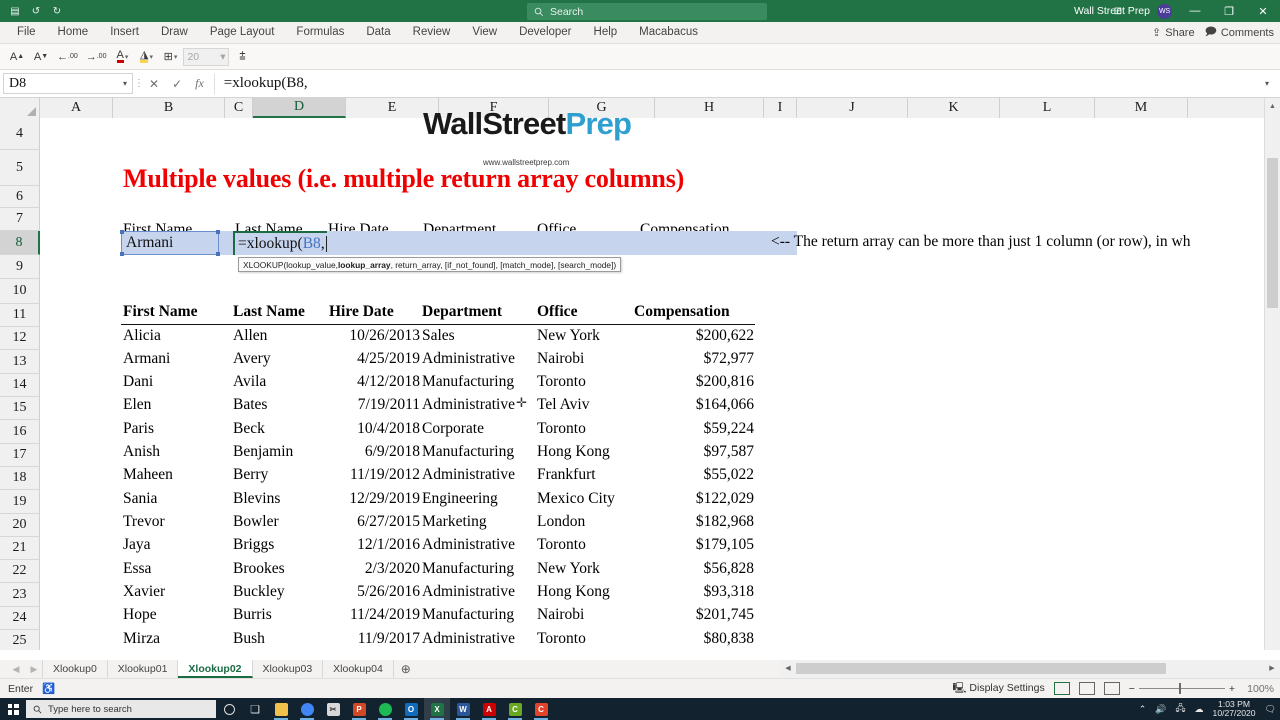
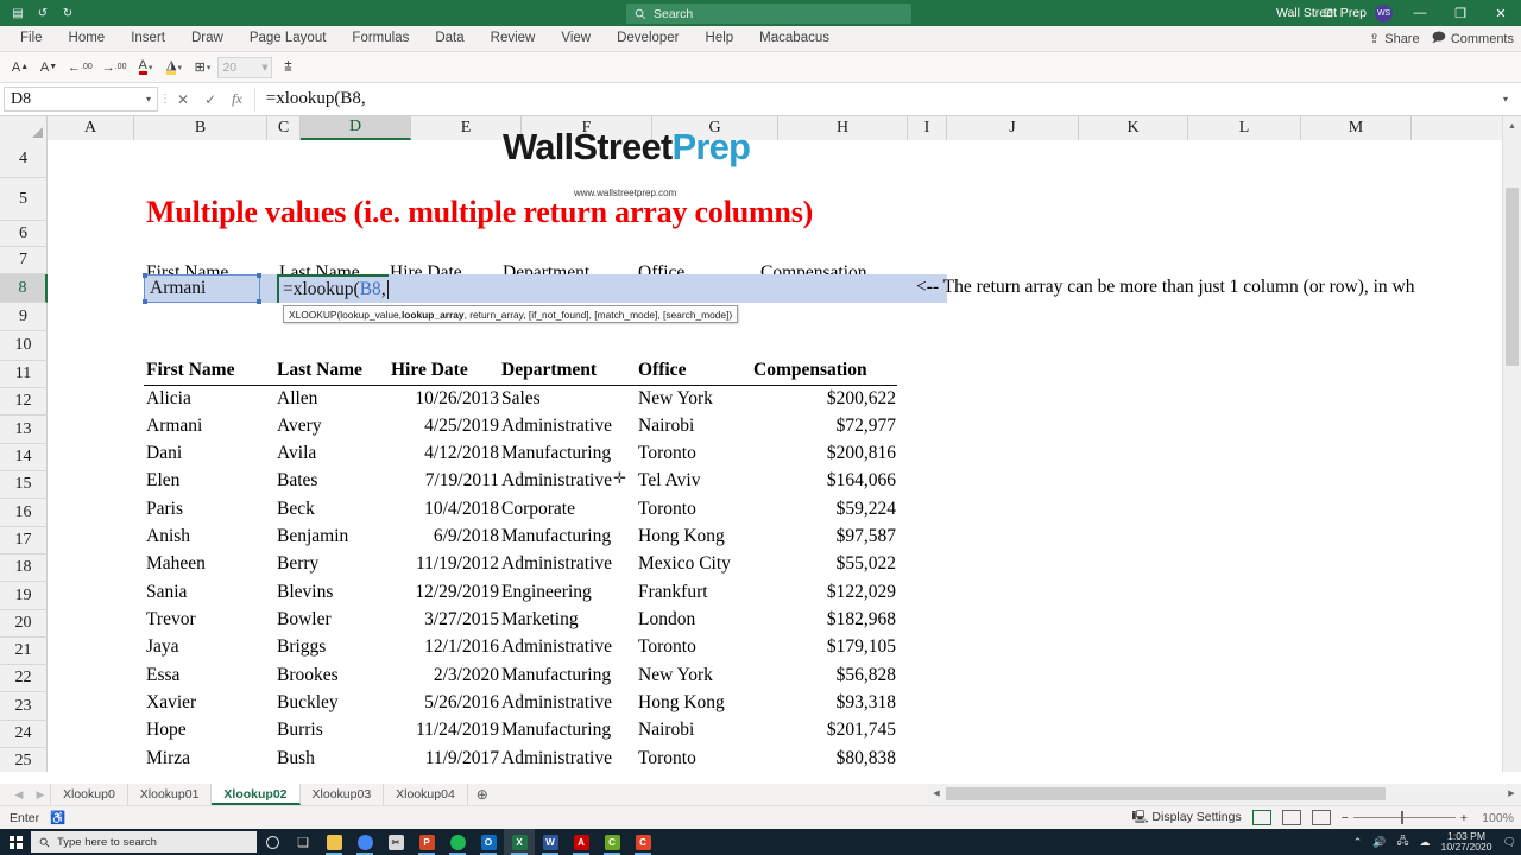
  ▤
  ↺
  ↻
  Search
  Wall Street Prep
  ⊡
  —
  ❐
  ✕
  File
  Home
  Insert
  Draw
  Page Layout
  Formulas
  Data
  Review
  View
  Developer
  Help
  Macabacus
  ⇪
  Share
  🗩
  Comments
  A
  A
  ←
  →
  A
  ◮
  ⊞
  20
  ▾
  ⩲
  D8
  ▾
  ⋮
  ✕
  ✓
  fx
  =xlookup(B8,
  ▾
  A
  B
  C
  D
  E
  F
  G
  H
  I
  J
  K
  L
  M
  4
  5
  6
  7
  8
  9
  10
  11
  12
  13
  14
  15
  16
  17
  18
  19
  20
  21
  22
  23
  24
  25
  WallStreetPrep
  www.wallstreetprep.com
  Multiple values (i.e. multiple return array columns)
  First Name
  Last Name
  Hire Date
  Department
  Office
  Compensation
  Armani
  =xlookup(
  B8
  ,
  XLOOKUP(lookup_value,
  lookup_array
  , return_array, [if_not_found], [match_mode], [search_mode])
  ✛
  <-- The return array can be more than just 1 column (or row), in wh
  First Name
  Last Name
  Hire Date
  Department
  Office
  Compensation
  Alicia
  Allen
  10/26/2013
  Sales
  New York
  $200,622
  Armani
  Avery
  4/25/2019
  Administrative
  Nairobi
  $72,977
  Dani
  Avila
  4/12/2018
  Manufacturing
  Toronto
  $200,816
  Elen
  Bates
  7/19/2011
  Administrative
  Tel Aviv
  $164,066
  Paris
  Beck
  10/4/2018
  Corporate
  Toronto
  $59,224
  Anish
  Benjamin
  6/9/2018
  Manufacturing
  Hong Kong
  $97,587
  Maheen
  Berry
  11/19/2012
  Administrative
- Frankfurt
+ Mexico City
  $55,022
  Sania
  Blevins
  12/29/2019
  Engineering
- Mexico City
+ Frankfurt
  $122,029
  Trevor
  Bowler
- 6/27/2015
+ 3/27/2015
  Marketing
  London
  $182,968
  Jaya
  Briggs
  12/1/2016
  Administrative
  Toronto
  $179,105
  Essa
  Brookes
  2/3/2020
  Manufacturing
  New York
  $56,828
  Xavier
  Buckley
  5/26/2016
  Administrative
  Hong Kong
  $93,318
  Hope
  Burris
  11/24/2019
  Manufacturing
  Nairobi
  $201,745
  Mirza
  Bush
  11/9/2017
  Administrative
  Toronto
  $80,838
  ◀
  ▶
  Xlookup0
  Xlookup01
  Xlookup02
  Xlookup03
  Xlookup04
  ⊕
  Enter
  ♿
  🖳 Display Settings
  −
  +
  100%
  Type here to search
  ❏
  ✂
  P
  O
  X
  W
  A
  C
  C
  ⌃
  🔊
  🖧
  ☁
  1:03 PM
  10/27/2020
  🗨
